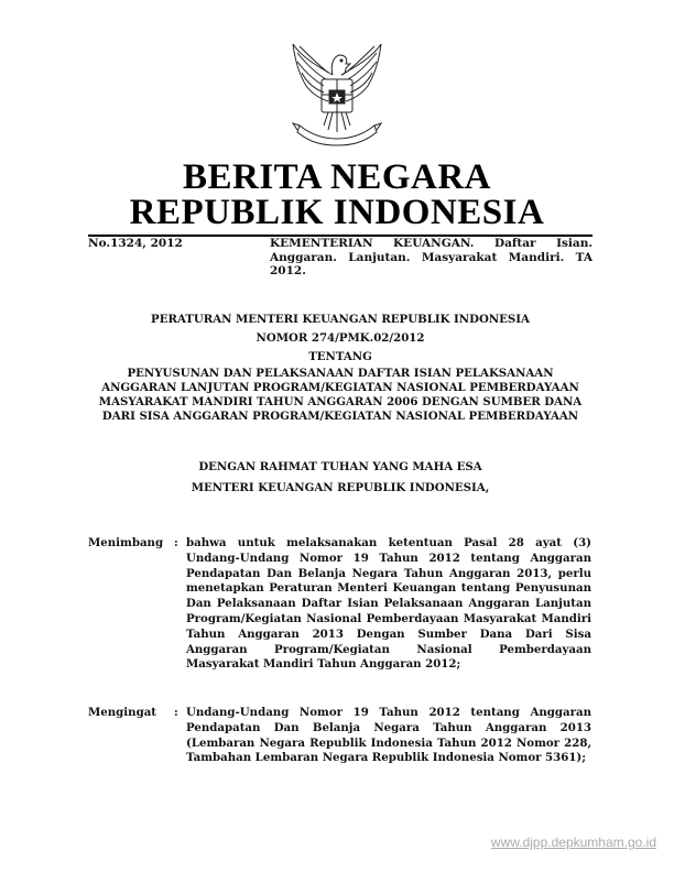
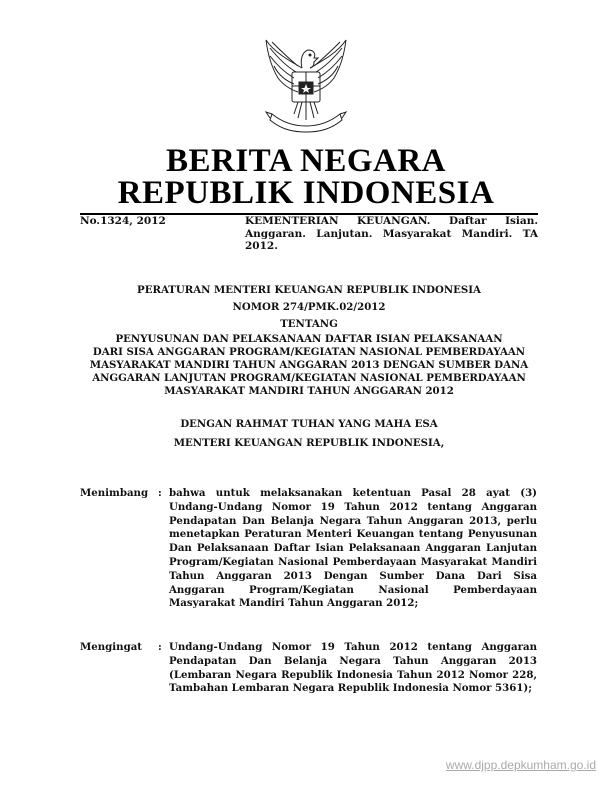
  BERITA NEGARA
  REPUBLIK INDONESIA
  No.1324, 2012
  KEMENTERIAN KEUANGAN. Daftar Isian. Anggaran. Lanjutan. Masyarakat Mandiri. TA 2012.
  PERATURAN MENTERI KEUANGAN REPUBLIK INDONESIA
  NOMOR 274/PMK.02/2012
  TENTANG
  PENYUSUNAN DAN PELAKSANAAN DAFTAR ISIAN PELAKSANAAN
- ANGGARAN LANJUTAN PROGRAM/KEGIATAN NASIONAL PEMBERDAYAAN
+ DARI SISA ANGGARAN PROGRAM/KEGIATAN NASIONAL PEMBERDAYAAN
- MASYARAKAT MANDIRI TAHUN ANGGARAN 2006 DENGAN SUMBER DANA
+ MASYARAKAT MANDIRI TAHUN ANGGARAN 2013 DENGAN SUMBER DANA
- DARI SISA ANGGARAN PROGRAM/KEGIATAN NASIONAL PEMBERDAYAAN
+ ANGGARAN LANJUTAN PROGRAM/KEGIATAN NASIONAL PEMBERDAYAAN
+ MASYARAKAT MANDIRI TAHUN ANGGARAN 2012
  DENGAN RAHMAT TUHAN YANG MAHA ESA
  MENTERI KEUANGAN REPUBLIK INDONESIA,
  Menimbang
  :
  bahwa untuk melaksanakan ketentuan Pasal 28 ayat (3) Undang-Undang Nomor 19 Tahun 2012 tentang Anggaran Pendapatan Dan Belanja Negara Tahun Anggaran 2013, perlu menetapkan Peraturan Menteri Keuangan tentang Penyusunan Dan Pelaksanaan Daftar Isian Pelaksanaan Anggaran Lanjutan Program/Kegiatan Nasional Pemberdayaan Masyarakat Mandiri Tahun Anggaran 2013 Dengan Sumber Dana Dari Sisa Anggaran Program/Kegiatan Nasional Pemberdayaan Masyarakat Mandiri Tahun Anggaran 2012;
  Mengingat
  :
  Undang-Undang Nomor 19 Tahun 2012 tentang Anggaran Pendapatan Dan Belanja Negara Tahun Anggaran 2013 (Lembaran Negara Republik Indonesia Tahun 2012 Nomor 228, Tambahan Lembaran Negara Republik Indonesia Nomor 5361);
  www.djpp.depkumham.go.id
